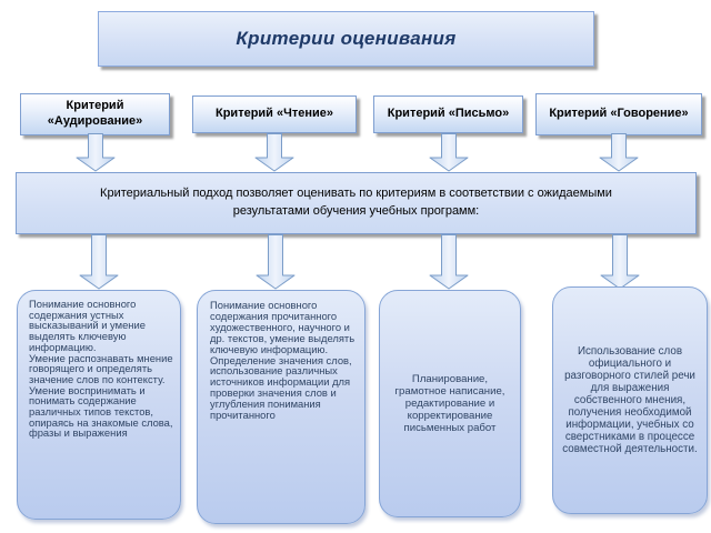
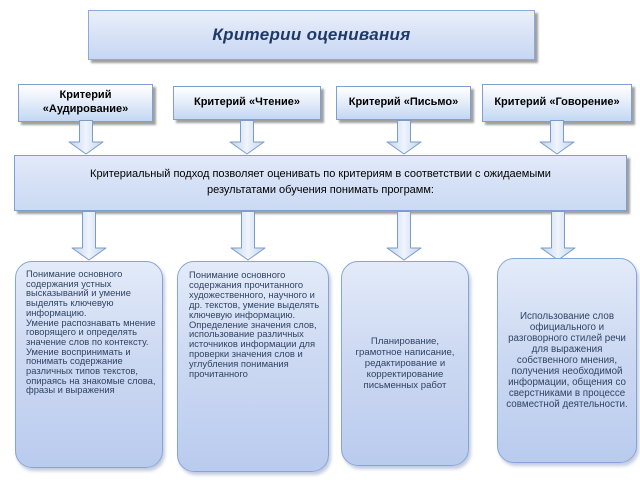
  Критерии оценивания
  Критерий «Аудирование»
  Критерий «Чтение»
  Критерий «Письмо»
  Критерий «Говорение»
- Критериальный подход позволяет оценивать по критериям в соответствии с ожидаемыми результатами обучения учебных программ:
+ Критериальный подход позволяет оценивать по критериям в соответствии с ожидаемыми результатами обучения понимать программ:
  Понимание основного содержания устных высказываний и умение выделять ключевую информацию.
  Умение распознавать мнение говорящего и определять значение слов по контексту.
  Умение воспринимать и понимать содержание различных типов текстов, опираясь на знакомые слова, фразы и выражения
  Понимание основного содержания прочитанного художественного, научного и др. текстов, умение выделять ключевую информацию.
  Определение значения слов, использование различных источников информации для проверки значения слов и углубления понимания прочитанного
  Планирование, грамотное написание, редактирование и корректирование письменных работ
- Использование слов официального и разговорного стилей речи для выражения собственного мнения, получения необходимой информации, учебных со сверстниками в процессе совместной деятельности.
+ Использование слов официального и разговорного стилей речи для выражения собственного мнения, получения необходимой информации, общения со сверстниками в процессе совместной деятельности.
